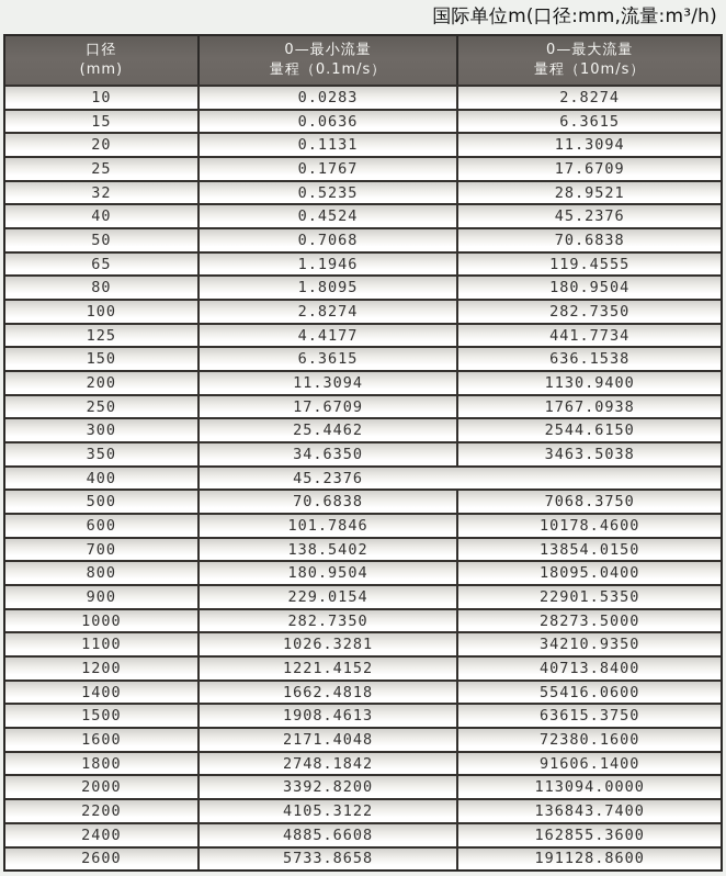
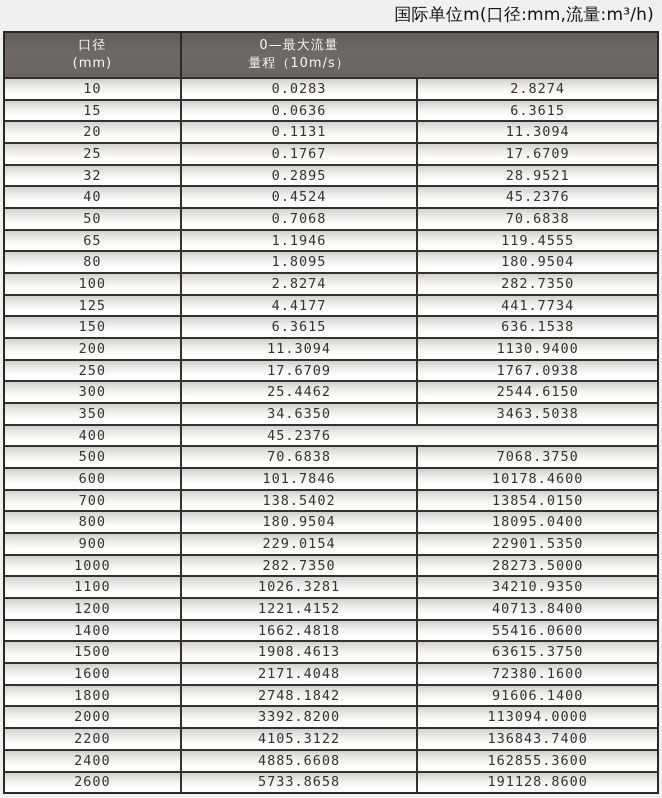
  国际单位m(口径:mm,流量:m³/h)
  口径
  (mm)
- 0—最小流量
- 量程（0.1m/s）
  0—最大流量
  量程（10m/s）
  10
  0.0283
  2.8274
  15
  0.0636
  6.3615
  20
  0.1131
  11.3094
  25
  0.1767
  17.6709
  32
- 0.5235
+ 0.2895
  28.9521
  40
  0.4524
  45.2376
  50
  0.7068
  70.6838
  65
  1.1946
  119.4555
  80
  1.8095
  180.9504
  100
  2.8274
  282.7350
  125
  4.4177
  441.7734
  150
  6.3615
  636.1538
  200
  11.3094
  1130.9400
  250
  17.6709
  1767.0938
  300
  25.4462
  2544.6150
  350
  34.6350
  3463.5038
  400
  45.2376
  500
  70.6838
  7068.3750
  600
  101.7846
  10178.4600
  700
  138.5402
  13854.0150
  800
  180.9504
  18095.0400
  900
  229.0154
  22901.5350
  1000
  282.7350
  28273.5000
  1100
  1026.3281
  34210.9350
  1200
  1221.4152
  40713.8400
  1400
  1662.4818
  55416.0600
  1500
  1908.4613
  63615.3750
  1600
  2171.4048
  72380.1600
  1800
  2748.1842
  91606.1400
  2000
  3392.8200
  113094.0000
  2200
  4105.3122
  136843.7400
  2400
  4885.6608
  162855.3600
  2600
  5733.8658
  191128.8600
